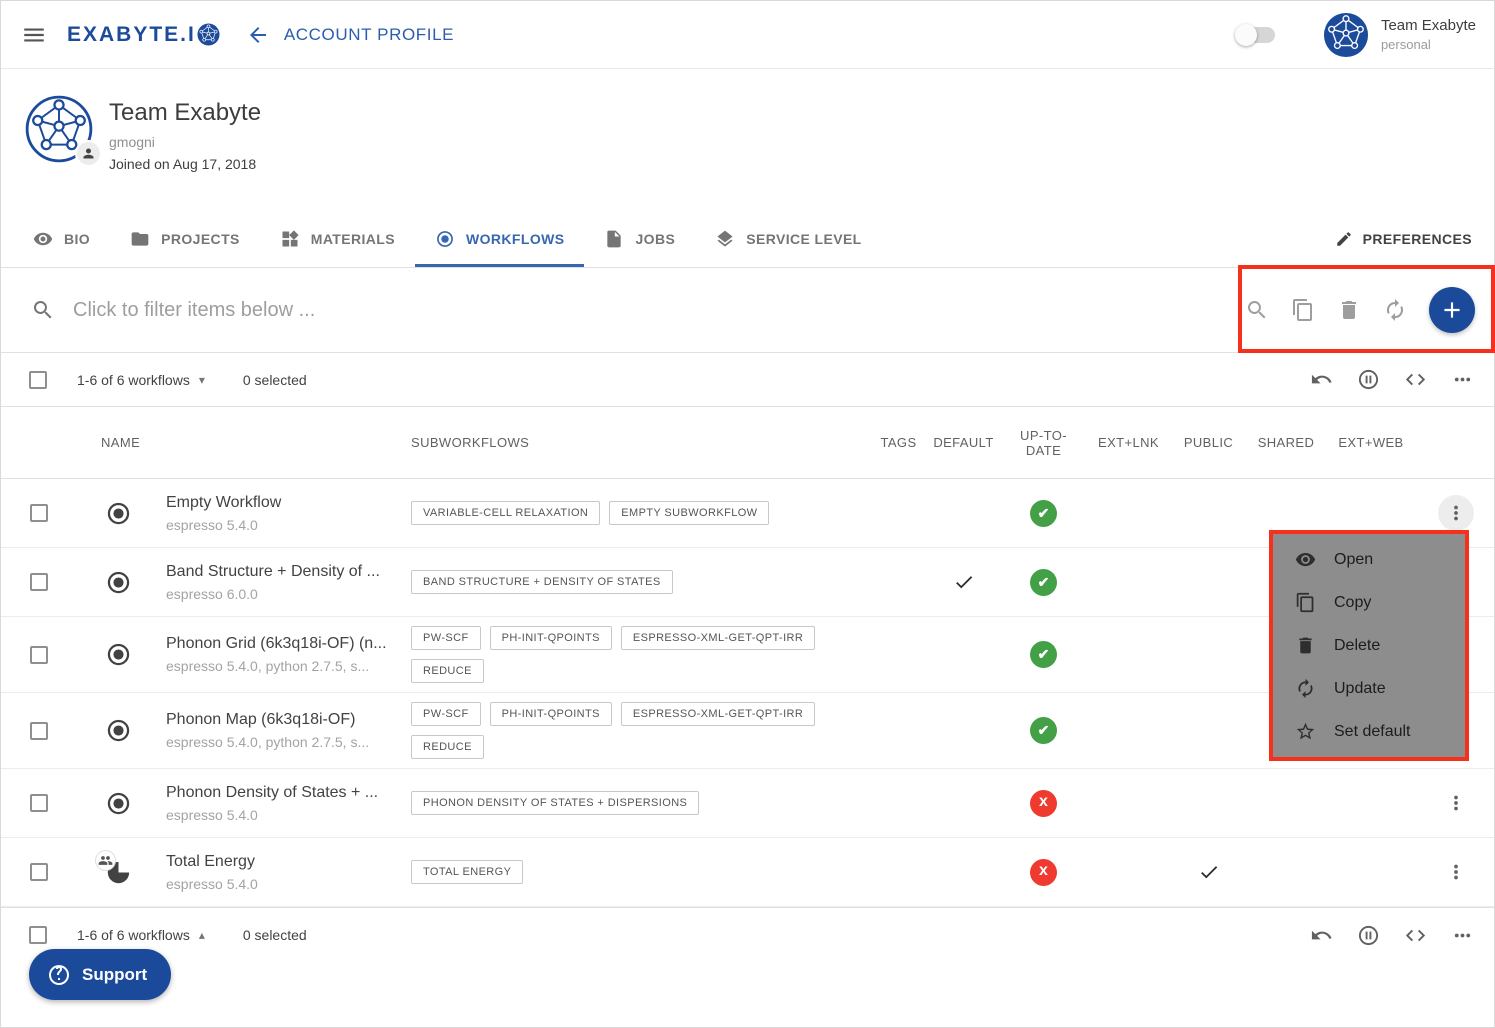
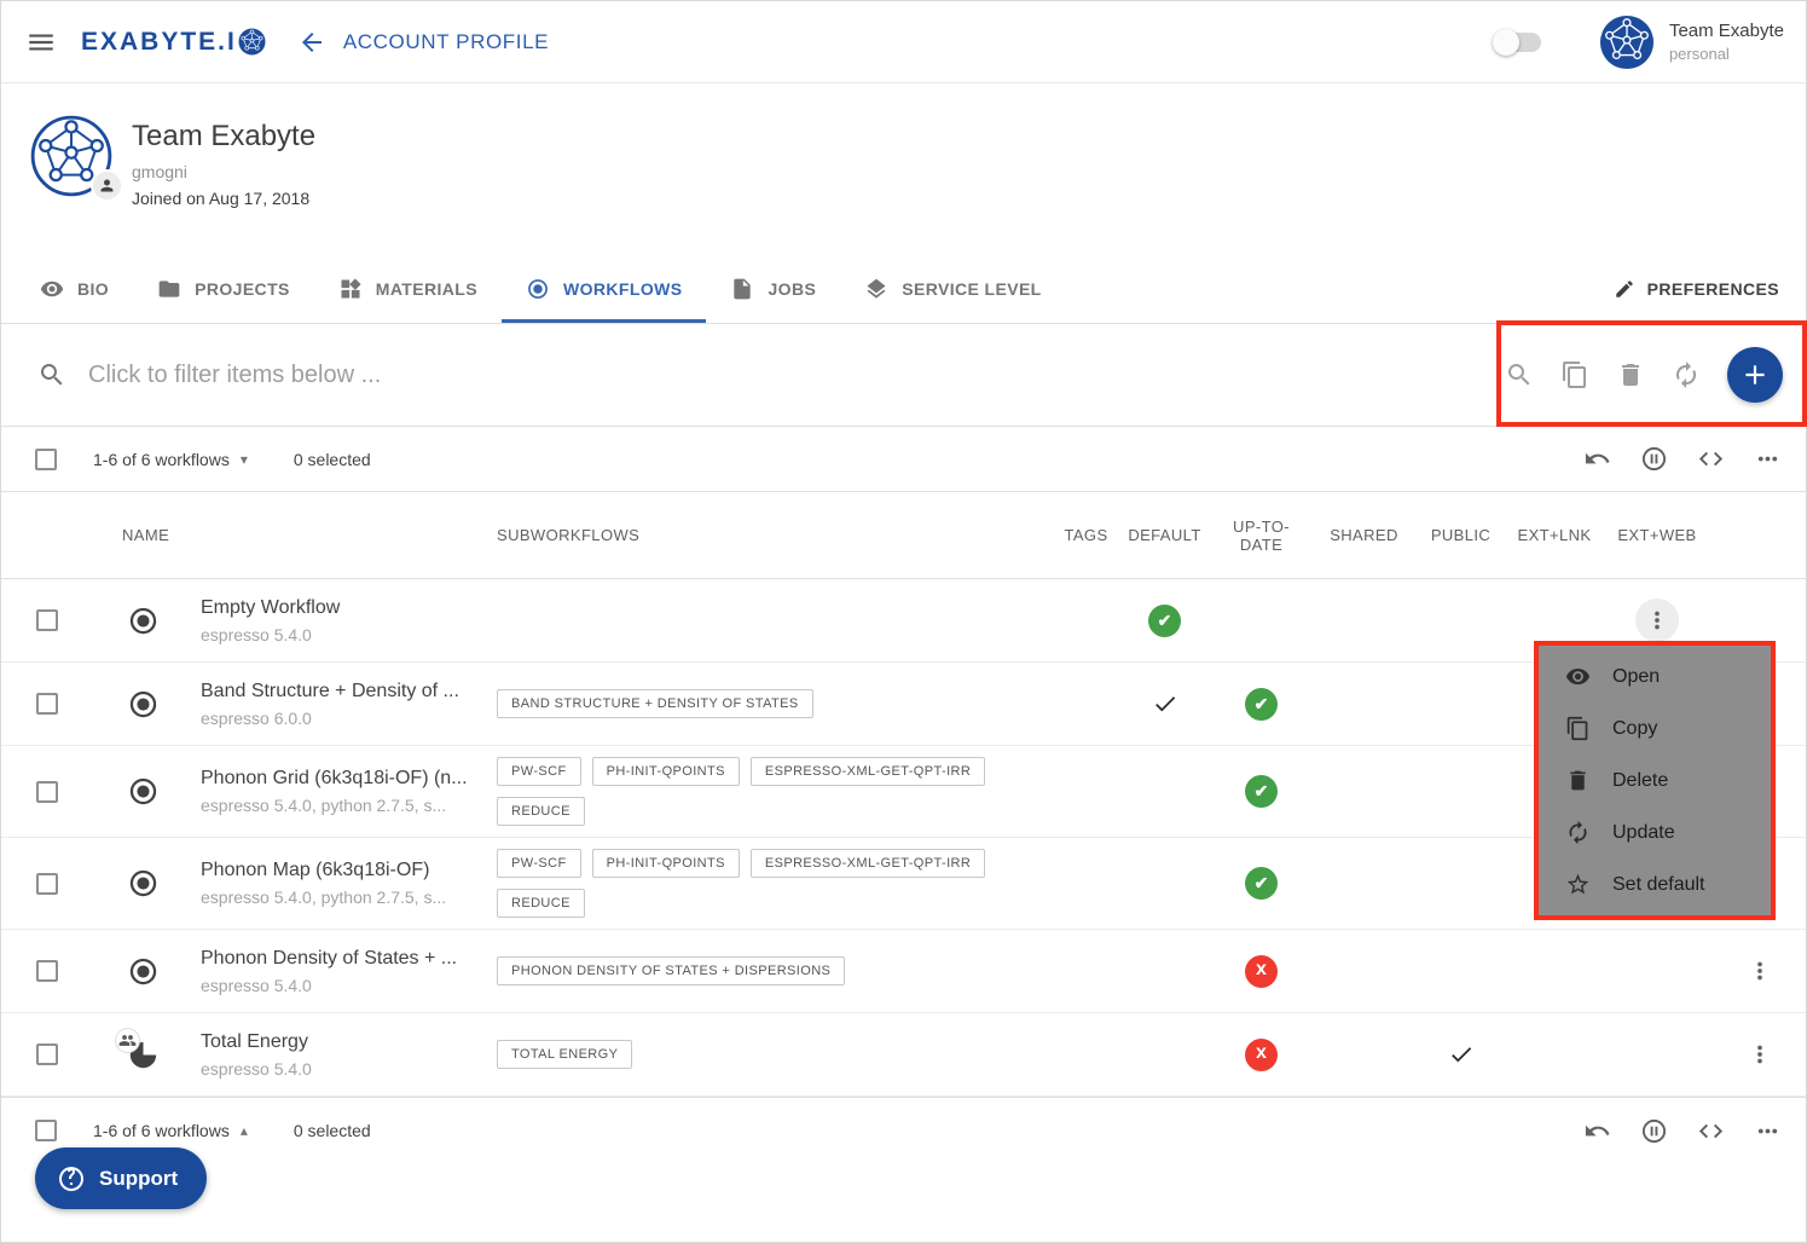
  EXABYTE.I
  ACCOUNT PROFILE
  Team Exabyte
  personal
  Team Exabyte
  gmogni
  Joined on Aug 17, 2018
  BIO
  PROJECTS
  MATERIALS
  WORKFLOWS
  JOBS
  SERVICE LEVEL
  PREFERENCES
  Click to filter items below ...
  1-6 of 6 workflows
  ▾
  0 selected
  NAME
  SUBWORKFLOWS
  TAGS
  DEFAULT
  UP-TO-DATE
- EXT+LNK
+ SHARED
  PUBLIC
- SHARED
+ EXT+LNK
  EXT+WEB
  Empty Workflow
  espresso 5.4.0
- VARIABLE-CELL RELAXATION
- EMPTY SUBWORKFLOW
  ✔
  Band Structure + Density of ...
  espresso 6.0.0
  BAND STRUCTURE + DENSITY OF STATES
  ✔
  Phonon Grid (6k3q18i-OF) (n...
  espresso 5.4.0, python 2.7.5, s...
  PW-SCF
  PH-INIT-QPOINTS
  ESPRESSO-XML-GET-QPT-IRR
  REDUCE
  ✔
  Phonon Map (6k3q18i-OF)
  espresso 5.4.0, python 2.7.5, s...
  PW-SCF
  PH-INIT-QPOINTS
  ESPRESSO-XML-GET-QPT-IRR
  REDUCE
  ✔
  Phonon Density of States + ...
  espresso 5.4.0
  PHONON DENSITY OF STATES + DISPERSIONS
  x
  Total Energy
  espresso 5.4.0
  TOTAL ENERGY
  x
  1-6 of 6 workflows
  ▴
  0 selected
  Open
  Copy
  Delete
  Update
  Set default
  Support
